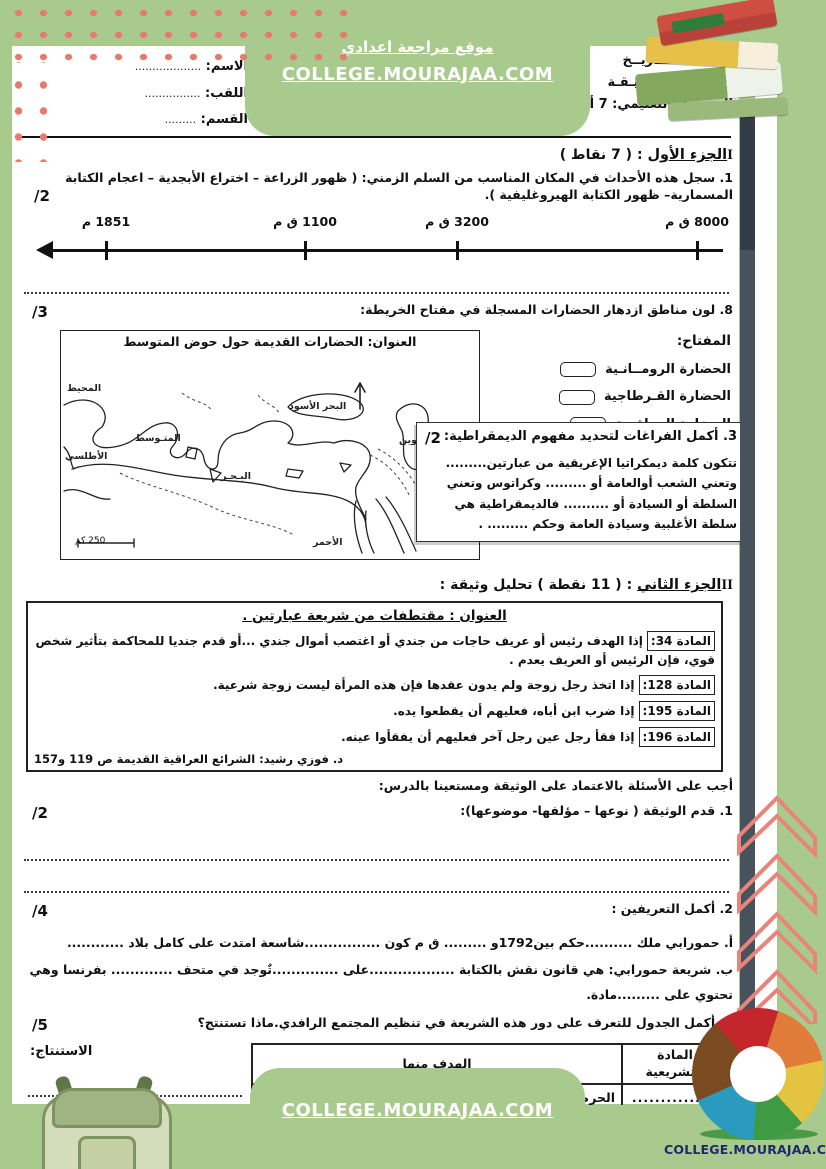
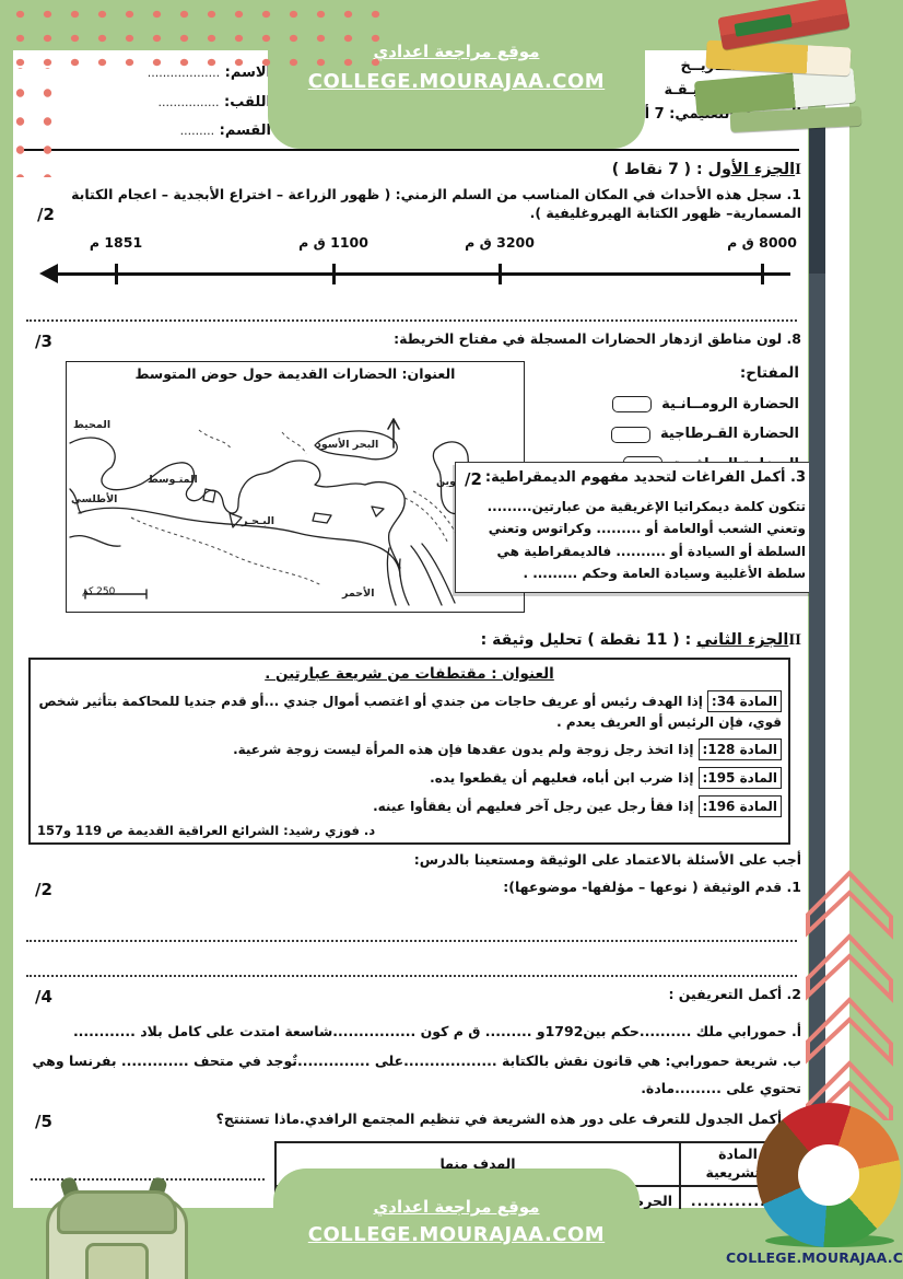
  لاسم: ...................
  للقب: ................
  القسم: .........
  Iالجزء الأول : ( 7 نقاط )
  1. سجل هذه الأحداث في المكان المناسب من السلم الزمني: ( ظهور الزراعة – اختراع الأبجدية – اعجام الكتابة المسمارية– ظهور الكتابة الهيروغليفية ).
  /2
  8000 ق م
  3200 ق م
  1100 ق م
  1851 م
  8. لون مناطق ازدهار الحضارات المسجلة في مفتاح الخريطة:
  /3
  العنوان: الحضارات القديمة حول حوض المتوسط
  المحيط
  الأطلسي
  المتـوسط
  البحر الأسود
  البـحـر
  الأحمر
  250 كم
  المفتاح:
  الحضارة الرومــانـية
  الحضارة القـرطاجية
  3. أكمل الفراغات لتحديد مفهوم الديمقراطية:
  /2
  تتكون كلمة ديمكراتيا الإغريقية من عبارتين......... وتعني الشعب أوالعامة أو ......... وكراتوس وتعني السلطة أو السيادة أو .......... فالديمقراطية هي سلطة الأغلبية وسيادة العامة وحكم ......... .
  IIالجزء الثاني : ( 11 نقطة ) تحليل وثيقة :
  العنوان : مقتطفات من شريعة عبارتين .
  المادة 34:إذا الهدف رئيس أو عريف حاجات من جندي أو اغتصب أموال جندي ...أو قدم جنديا للمحاكمة بتأثير شخص قوي، فإن الرئيس أو العريف يعدم .
  المادة 128:إذا اتخذ رجل زوجة ولم يدون عقدها فإن هذه المرأة ليست زوجة شرعية.
  المادة 195:إذا ضرب ابن أباه، فعليهم أن يقطعوا يده.
  المادة 196:إذا فقأ رجل عين رجل آخر فعليهم أن يفقأوا عينه.
  د. فوزي رشيد: الشرائع العراقية القديمة ص 119 و157
  أجب على الأسئلة بالاعتماد على الوثيقة ومستعينا بالدرس:
  1. قدم الوثيقة ( نوعها – مؤلفها- موضوعها):
  /2
  2. أكمل التعريفين :
  /4
  أ. حمورابي ملك ..........حكم بين1792و ......... ق م كون ................شاسعة امتدت على كامل بلاد ............
  ب. شريعة حمورابي: هي قانون نقش بالكتابة ..................على ..............تٌوجد في متحف ............. بفرنسا وهي تحتوي على .........مادة.
  أكمل الجدول للتعرف على دور هذه الشريعة في تنظيم المجتمع الرافدي.ماذا تستنتج؟
  /5
  المادةشريعية	الهدف منها
- الاستنتاج:
  موقع مراجعة اعدا
  COLLEGE.MOURAJAA.COM
+ موقع مراجعة اعدادي
  COLLEGE.MOURAJAA.COM
  COLLEGE.MOURAJAA.C
